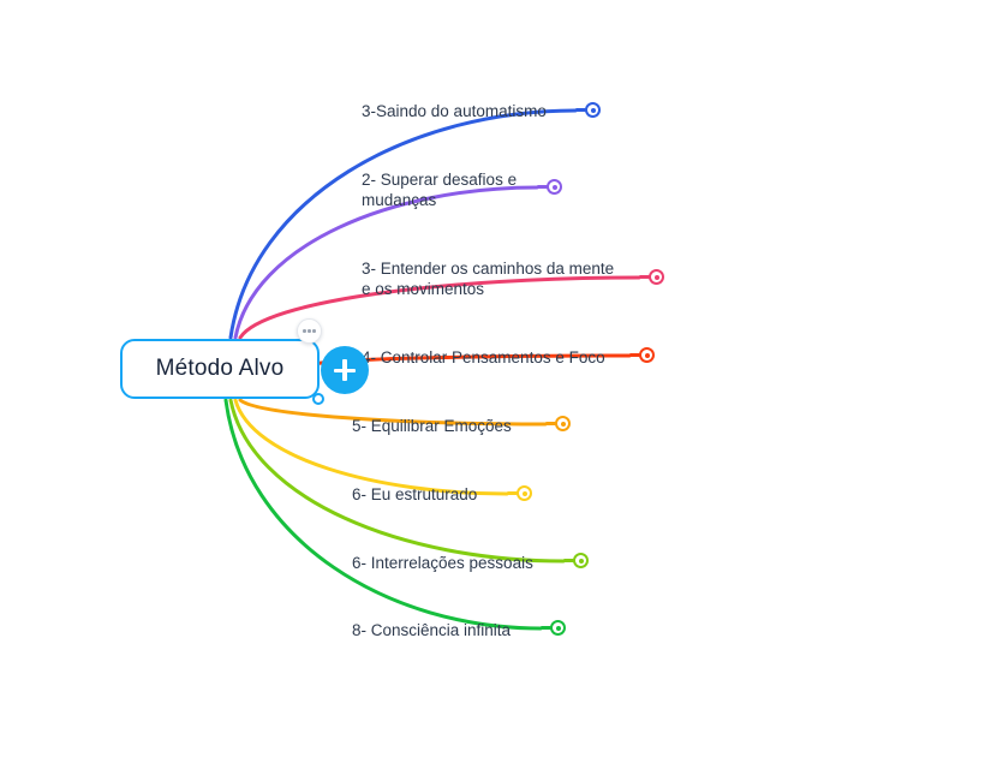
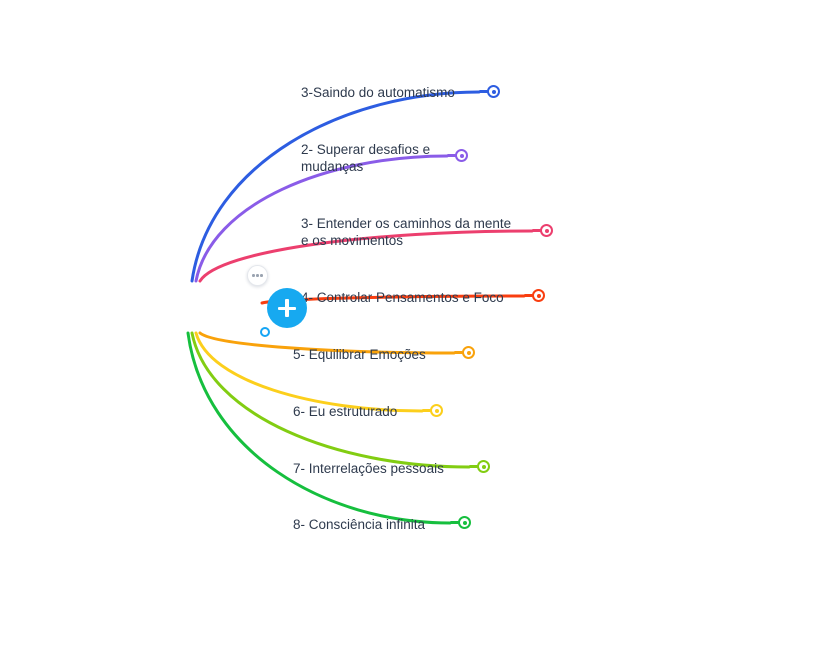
- Método Alvo
  3-Saindo do automatismo
  2- Superar desafios e
  mudanças
  3- Entender os caminhos da mente
  e os movimentos
  4- Controlar Pensamentos e Foco
  5- Equilibrar Emoções
  6- Eu estruturado
- 6- Interrelações pessoais
+ 7- Interrelações pessoais
  8- Consciência infinita
